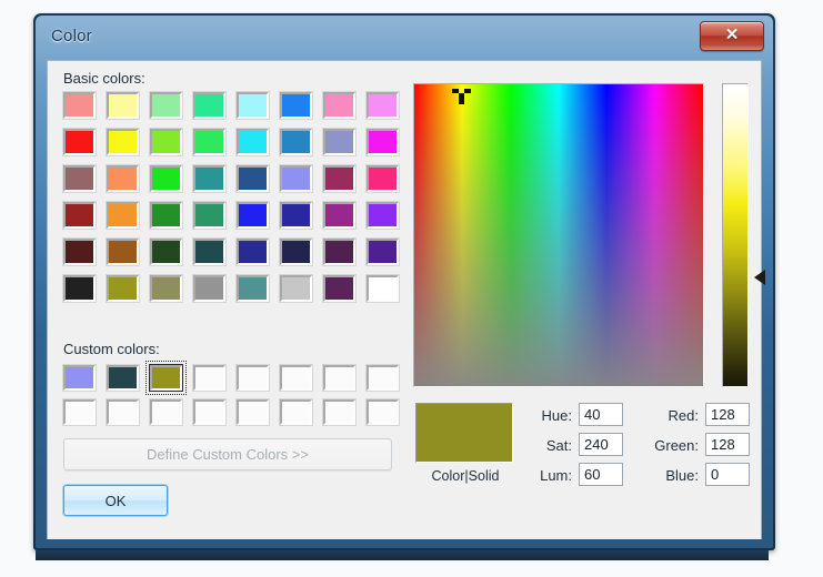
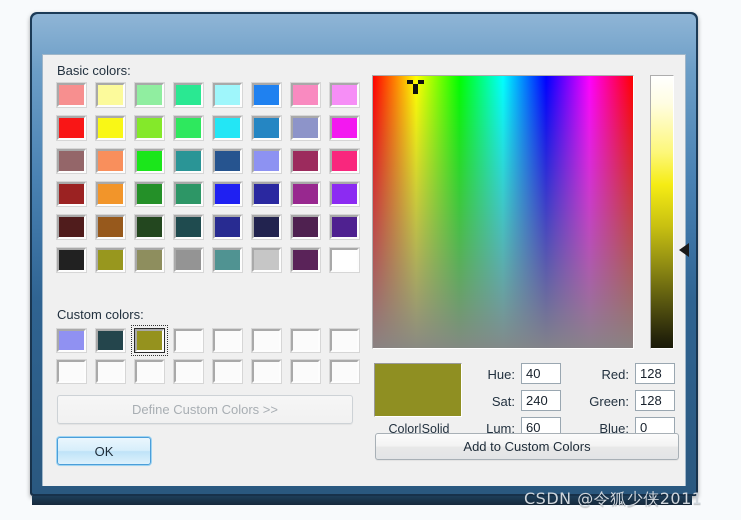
- Color
- ✕
  Basic colors:
  Custom colors:
  Define Custom Colors >>
  OK
  Color|Solid
  Hue:
  40
  Sat:
  240
  Lum:
  60
  Red:
  128
  Green:
  128
  Blue:
  0
+ Add to Custom Colors
+ CSDN @令狐少侠2011
